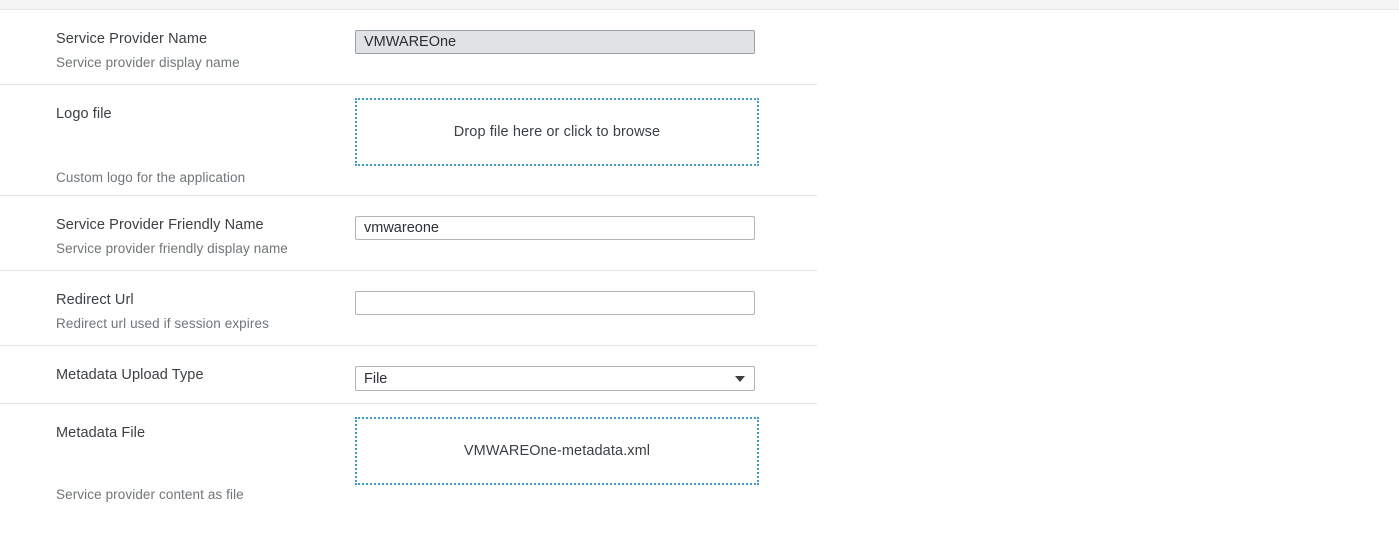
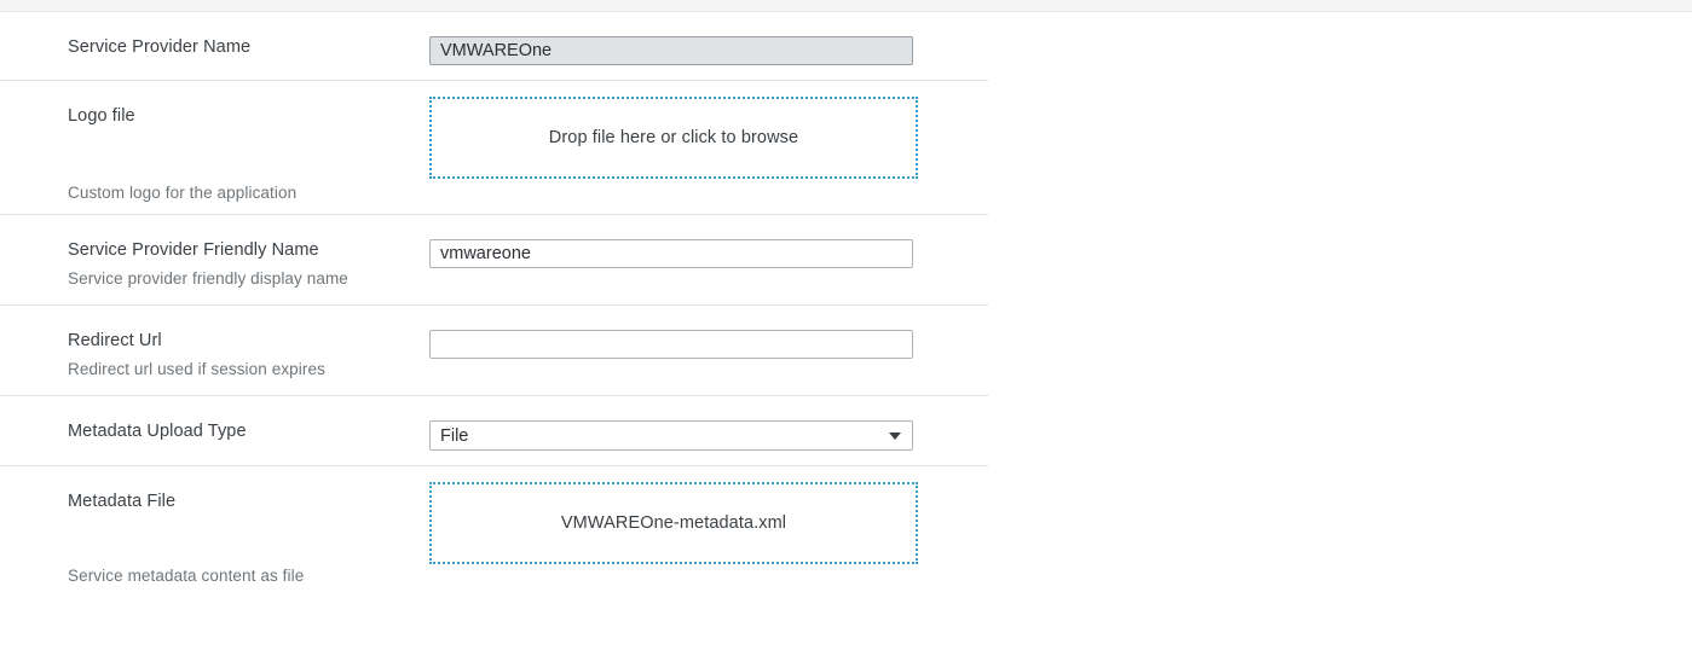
  Service Provider Name
- Service provider display name
  VMWAREOne
  Logo file
  Custom logo for the application
  Drop file here or click to browse
  Service Provider Friendly Name
  Service provider friendly display name
  vmwareone
  Redirect Url
  Redirect url used if session expires
  Metadata Upload Type
  File
  Metadata File
- Service provider content as file
+ Service metadata content as file
  VMWAREOne-metadata.xml
